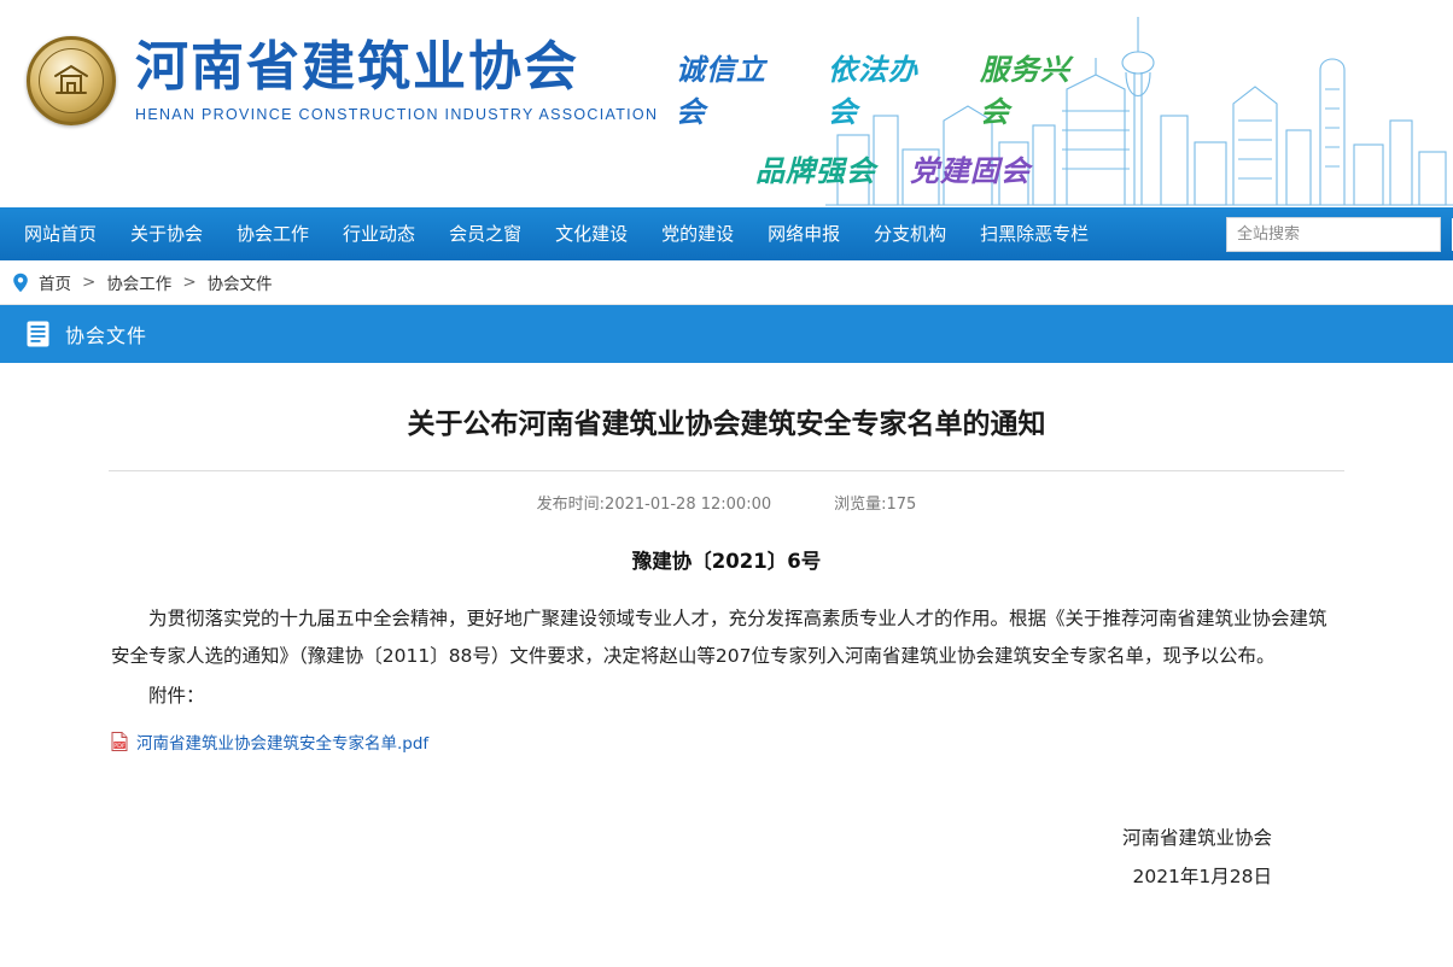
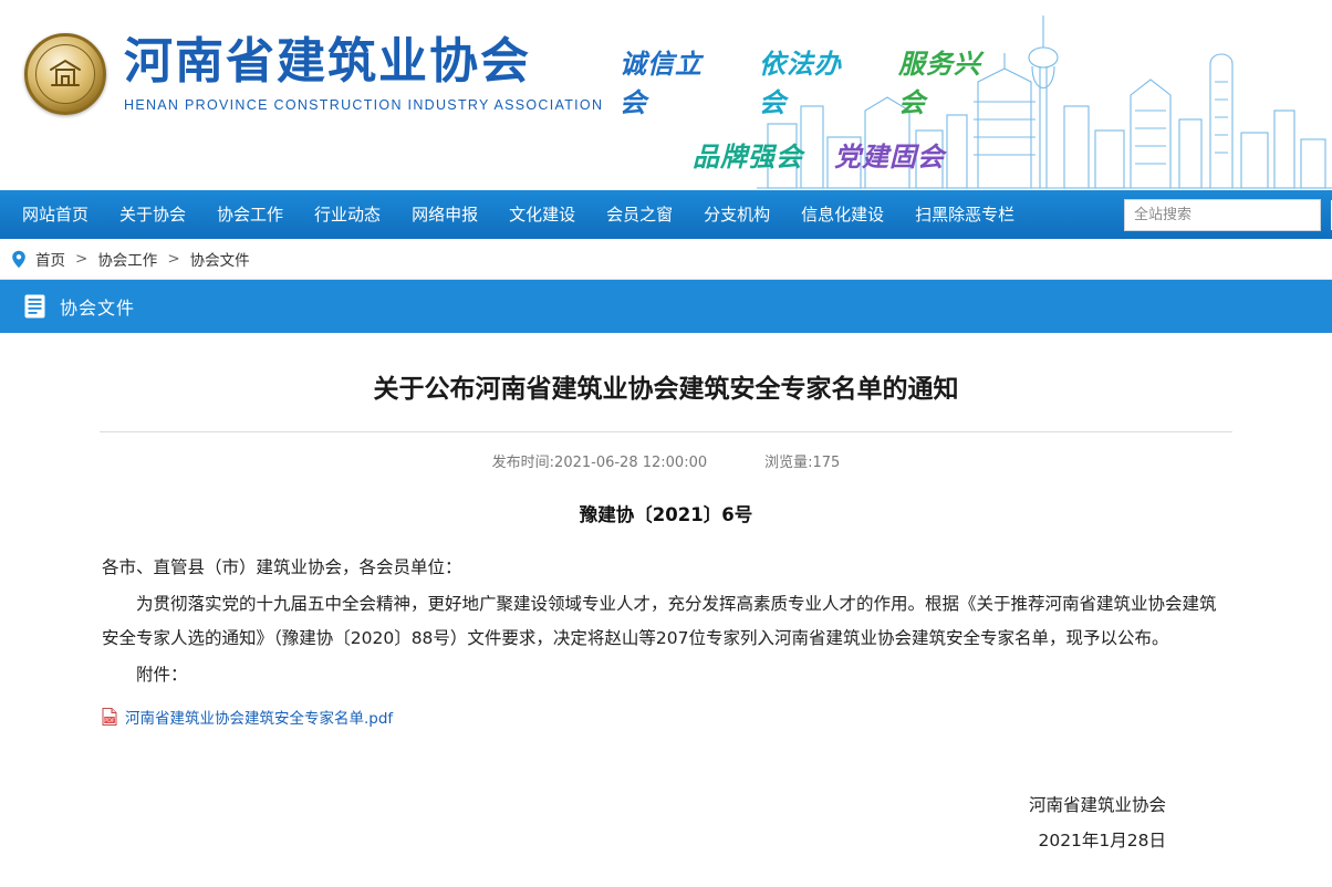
  河南省建筑业协会
  HENAN PROVINCE CONSTRUCTION INDUSTRY ASSOCIATION
  诚信立会
  依法办会
  服务兴会
  品牌强会
  党建固会
  网站首页
  关于协会
  协会工作
  行业动态
- 会员之窗
+ 网络申报
  文化建设
- 党的建设
- 网络申报
+ 会员之窗
  分支机构
+ 信息化建设
  扫黑除恶专栏
  全站搜索
  首页
  >
  协会工作
  >
  协会文件
  协会文件
  关于公布河南省建筑业协会建筑安全专家名单的通知
- 发布时间:2021-01-28 12:00:00
+ 发布时间:2021-06-28 12:00:00
  浏览量:175
  豫建协〔2021〕6号
+ 各市、直管县（市）建筑业协会，各会员单位：
- 为贯彻落实党的十九届五中全会精神，更好地广聚建设领域专业人才，充分发挥高素质专业人才的作用。根据《关于推荐河南省建筑业协会建筑安全专家人选的通知》（豫建协〔2011〕88号）文件要求，决定将赵山等207位专家列入河南省建筑业协会建筑安全专家名单，现予以公布。
+ 为贯彻落实党的十九届五中全会精神，更好地广聚建设领域专业人才，充分发挥高素质专业人才的作用。根据《关于推荐河南省建筑业协会建筑安全专家人选的通知》（豫建协〔2020〕88号）文件要求，决定将赵山等207位专家列入河南省建筑业协会建筑安全专家名单，现予以公布。
  附件：
  河南省建筑业协会建筑安全专家名单.pdf
  河南省建筑业协会
  2021年1月28日
